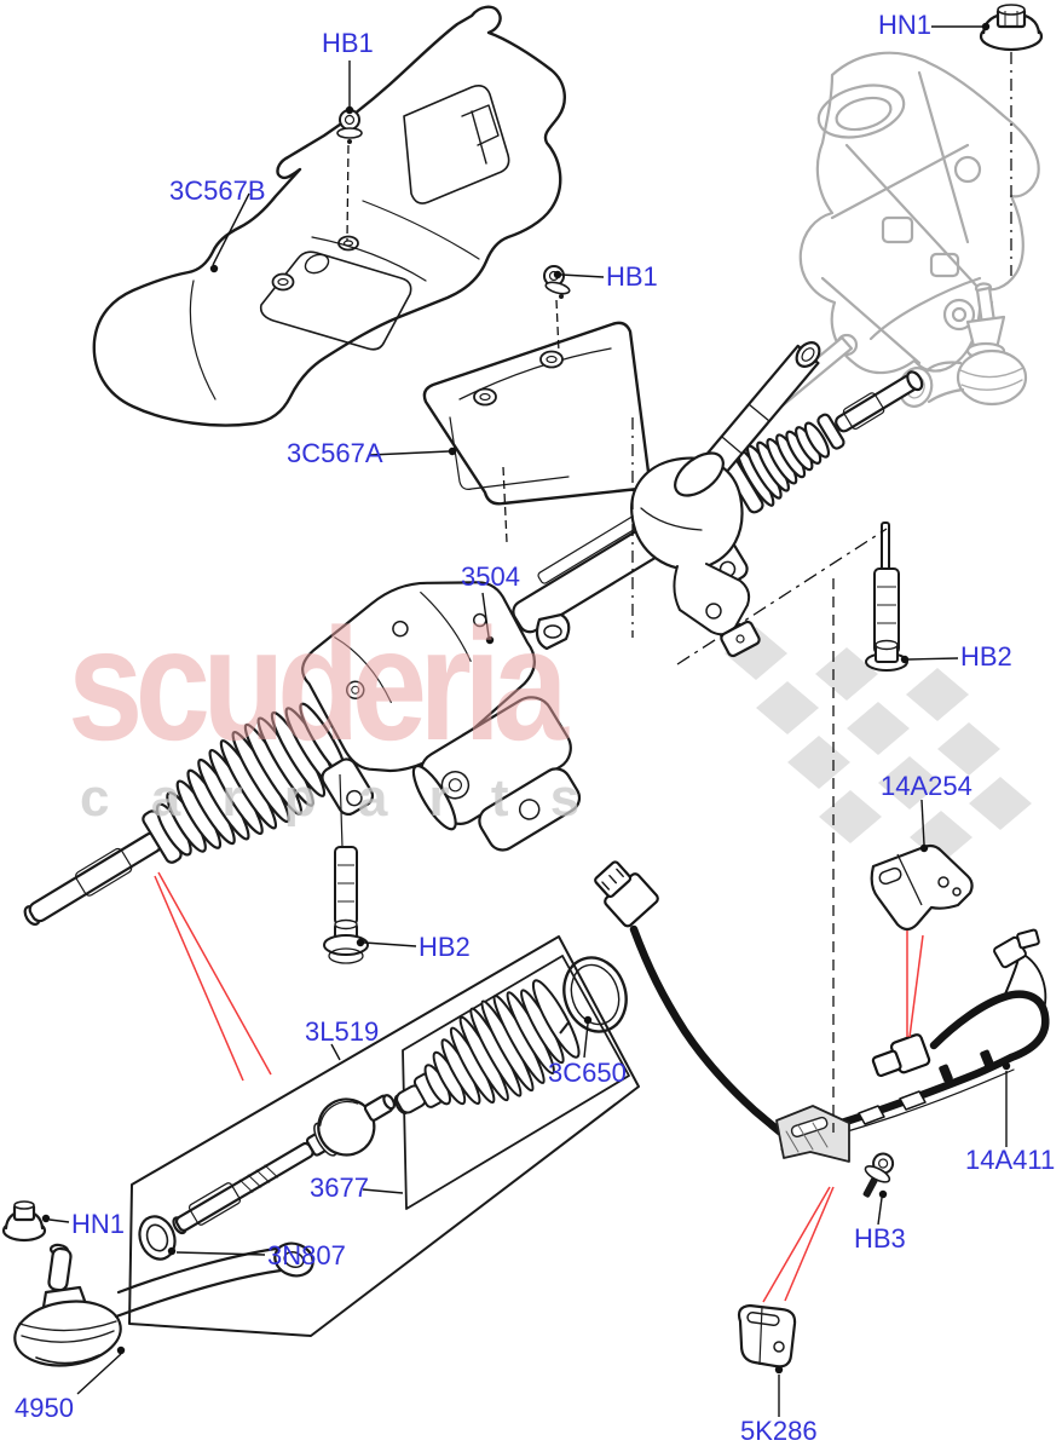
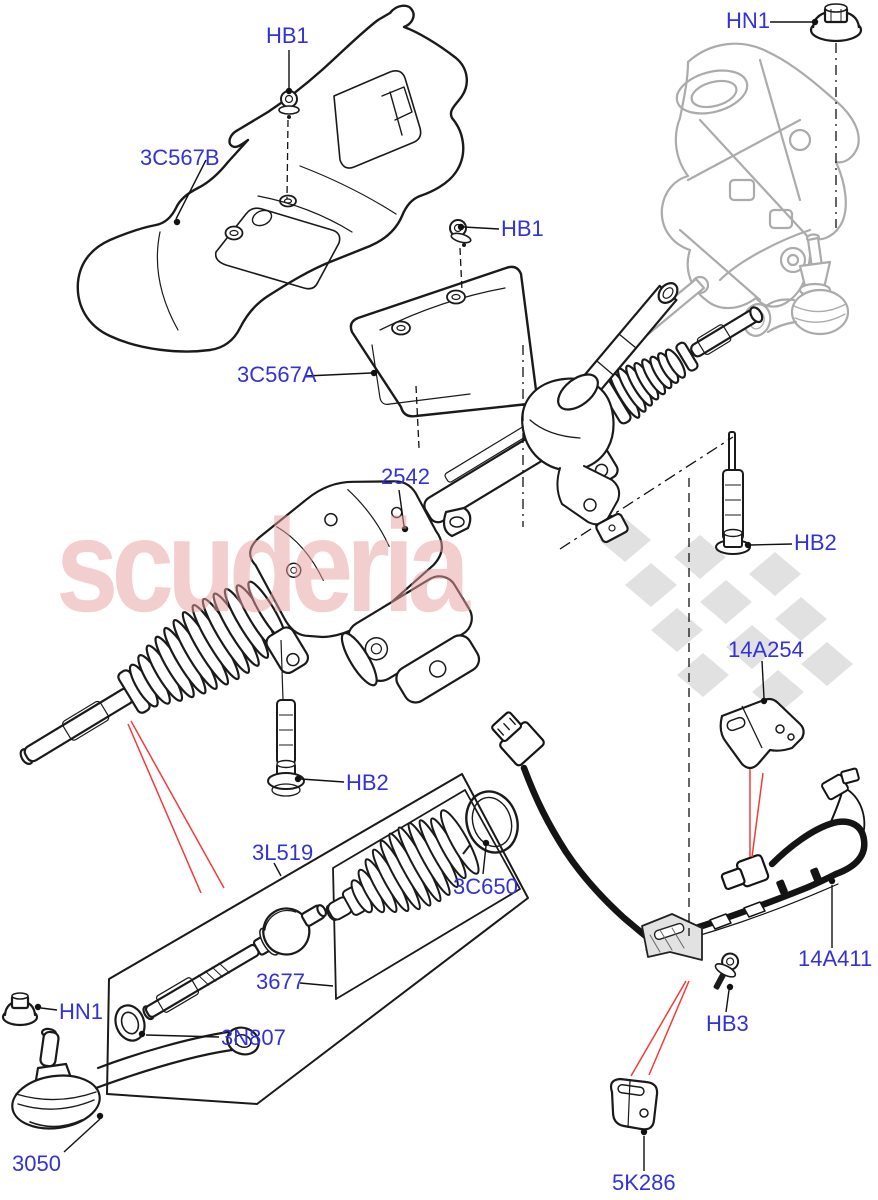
  scuderia
- c a r p a r t s
  3C567B
  HB1
  HN1
  HB1
  3C567A
- 3504
+ 2542
  HB2
  14A254
  HB2
  3L519
  3C650
  3677
  3N807
  HN1
- 4950
+ 3050
  14A411
  HB3
  5K286
